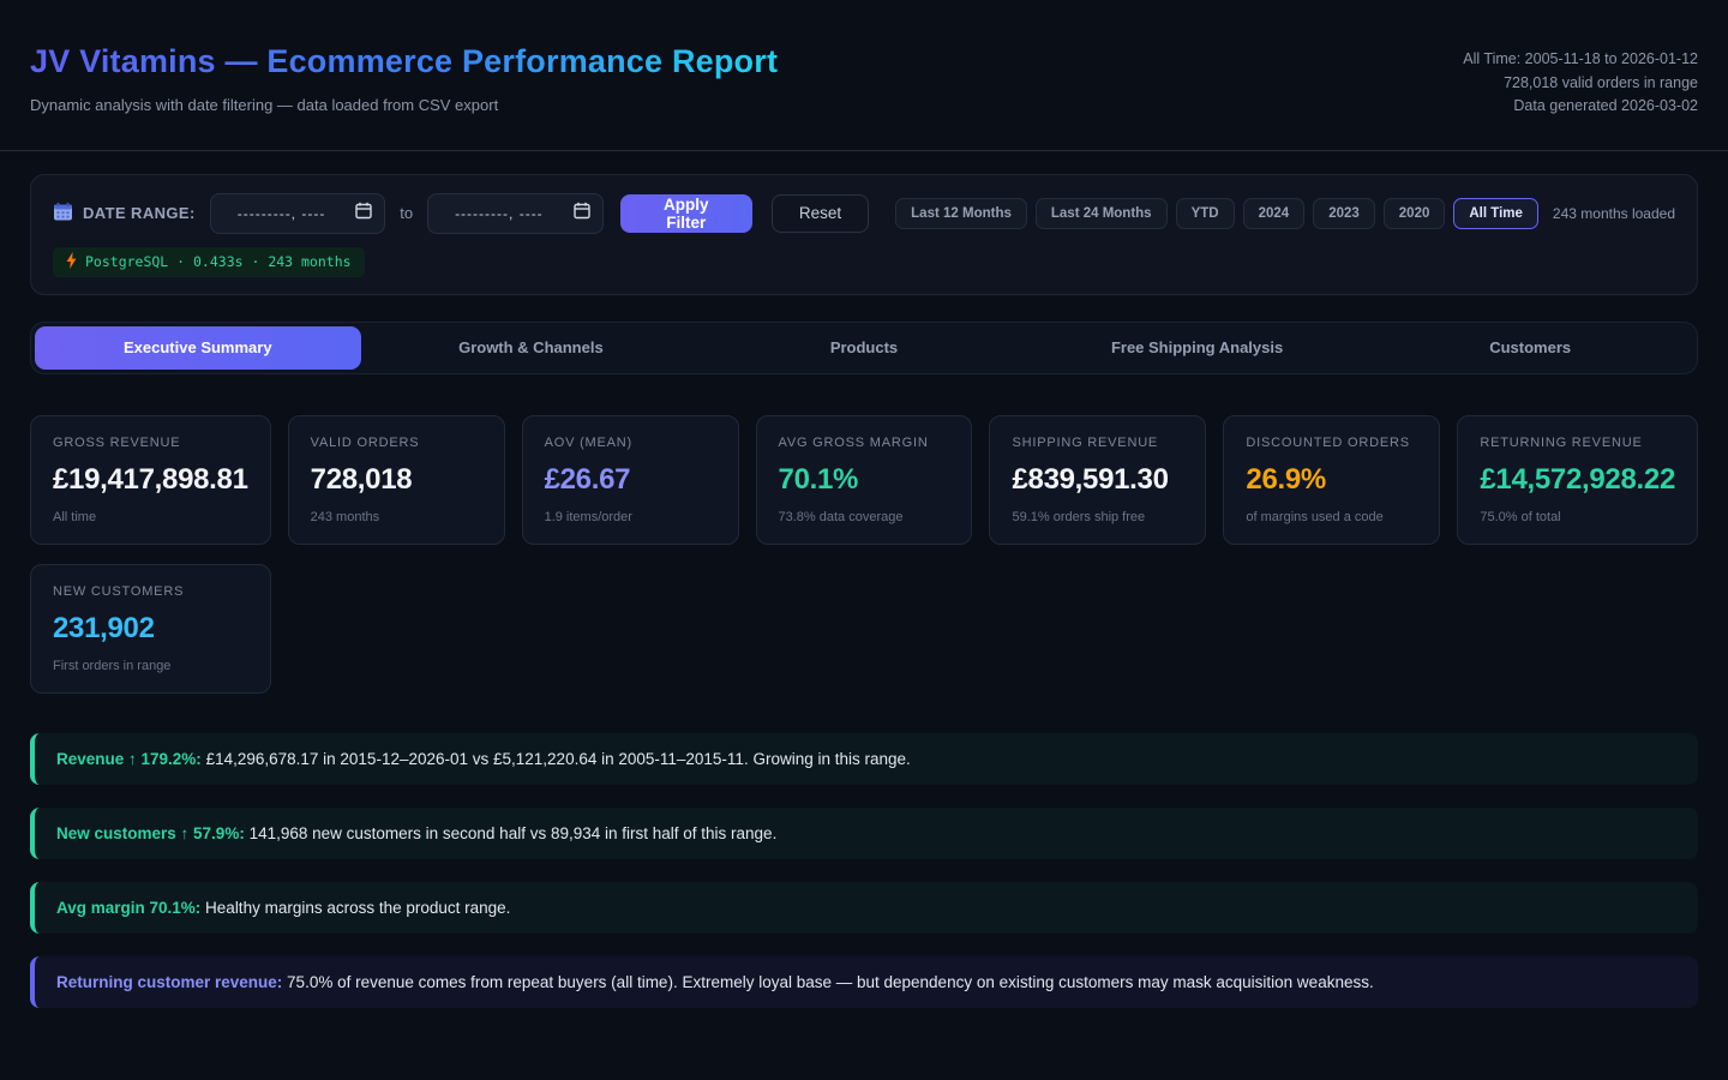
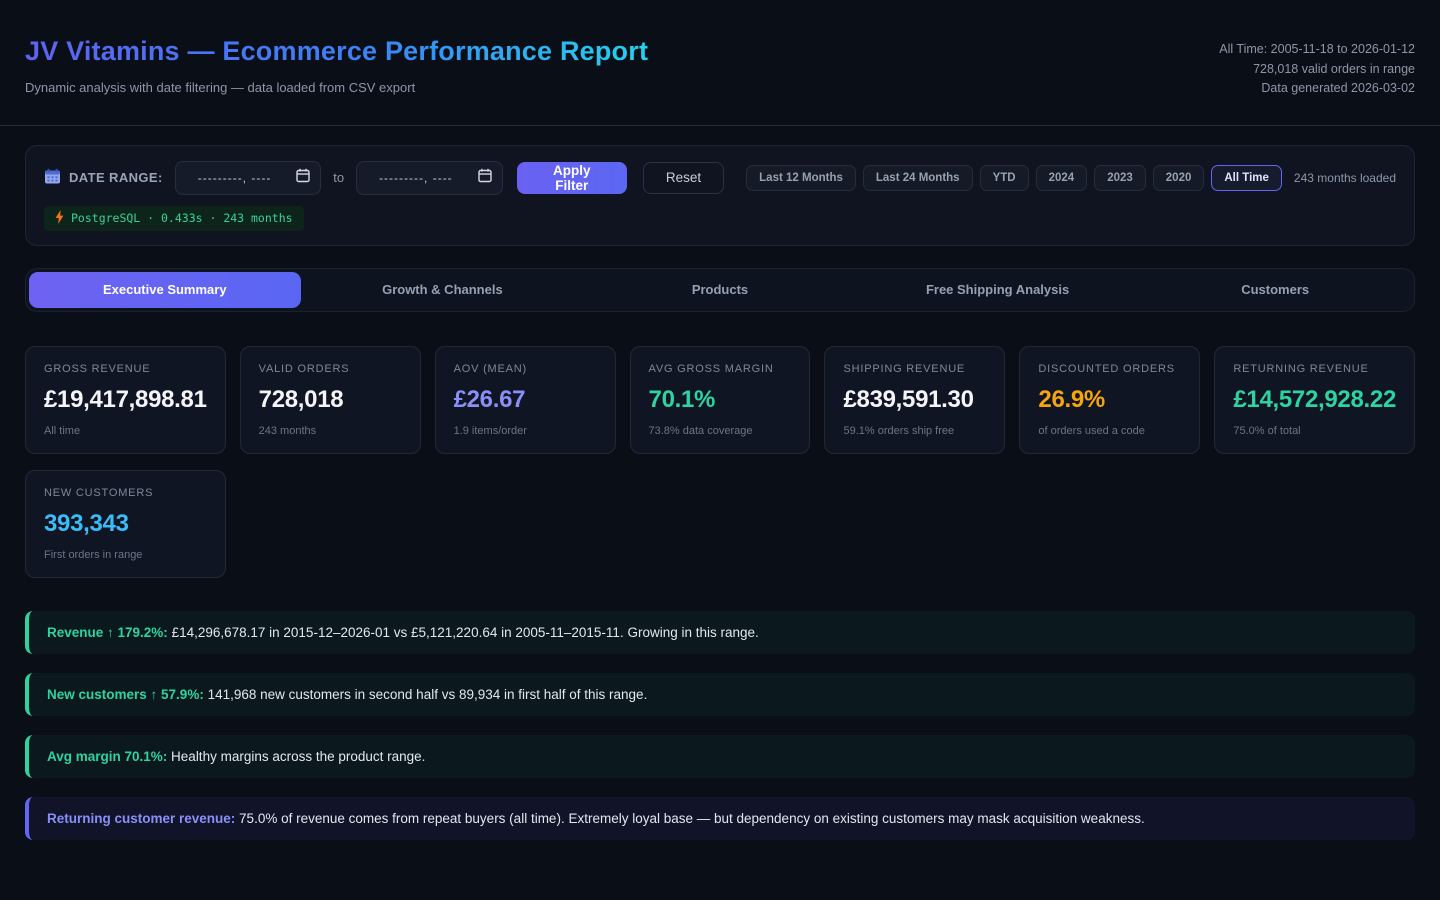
  JV Vitamins — Ecommerce Performance Report
  Dynamic analysis with date filtering — data loaded from CSV export
  All Time: 2005-11-18 to 2026-01-12
  728,018 valid orders in range
  Data generated 2026-03-02
  DATE RANGE:
  ---------, ----
  to
  ---------, ----
  Apply Filter
  Reset
  Last 12 Months
  Last 24 Months
  YTD
  2024
  2023
  2020
  All Time
  243 months loaded
  PostgreSQL · 0.433s · 243 months
  Executive Summary
  Growth & Channels
  Products
  Free Shipping Analysis
  Customers
  GROSS REVENUE
  £19,417,898.81
  All time
  VALID ORDERS
  728,018
  243 months
  AOV (MEAN)
  £26.67
  1.9 items/order
  AVG GROSS MARGIN
  70.1%
  73.8% data coverage
  SHIPPING REVENUE
  £839,591.30
  59.1% orders ship free
  DISCOUNTED ORDERS
  26.9%
- of margins used a code
+ of orders used a code
  RETURNING REVENUE
  £14,572,928.22
  75.0% of total
  NEW CUSTOMERS
- 231,902
+ 393,343
  First orders in range
  Revenue ↑ 179.2%: £14,296,678.17 in 2015-12–2026-01 vs £5,121,220.64 in 2005-11–2015-11. Growing in this range.
  New customers ↑ 57.9%: 141,968 new customers in second half vs 89,934 in first half of this range.
  Avg margin 70.1%: Healthy margins across the product range.
  Returning customer revenue: 75.0% of revenue comes from repeat buyers (all time). Extremely loyal base — but dependency on existing customers may mask acquisition weakness.
